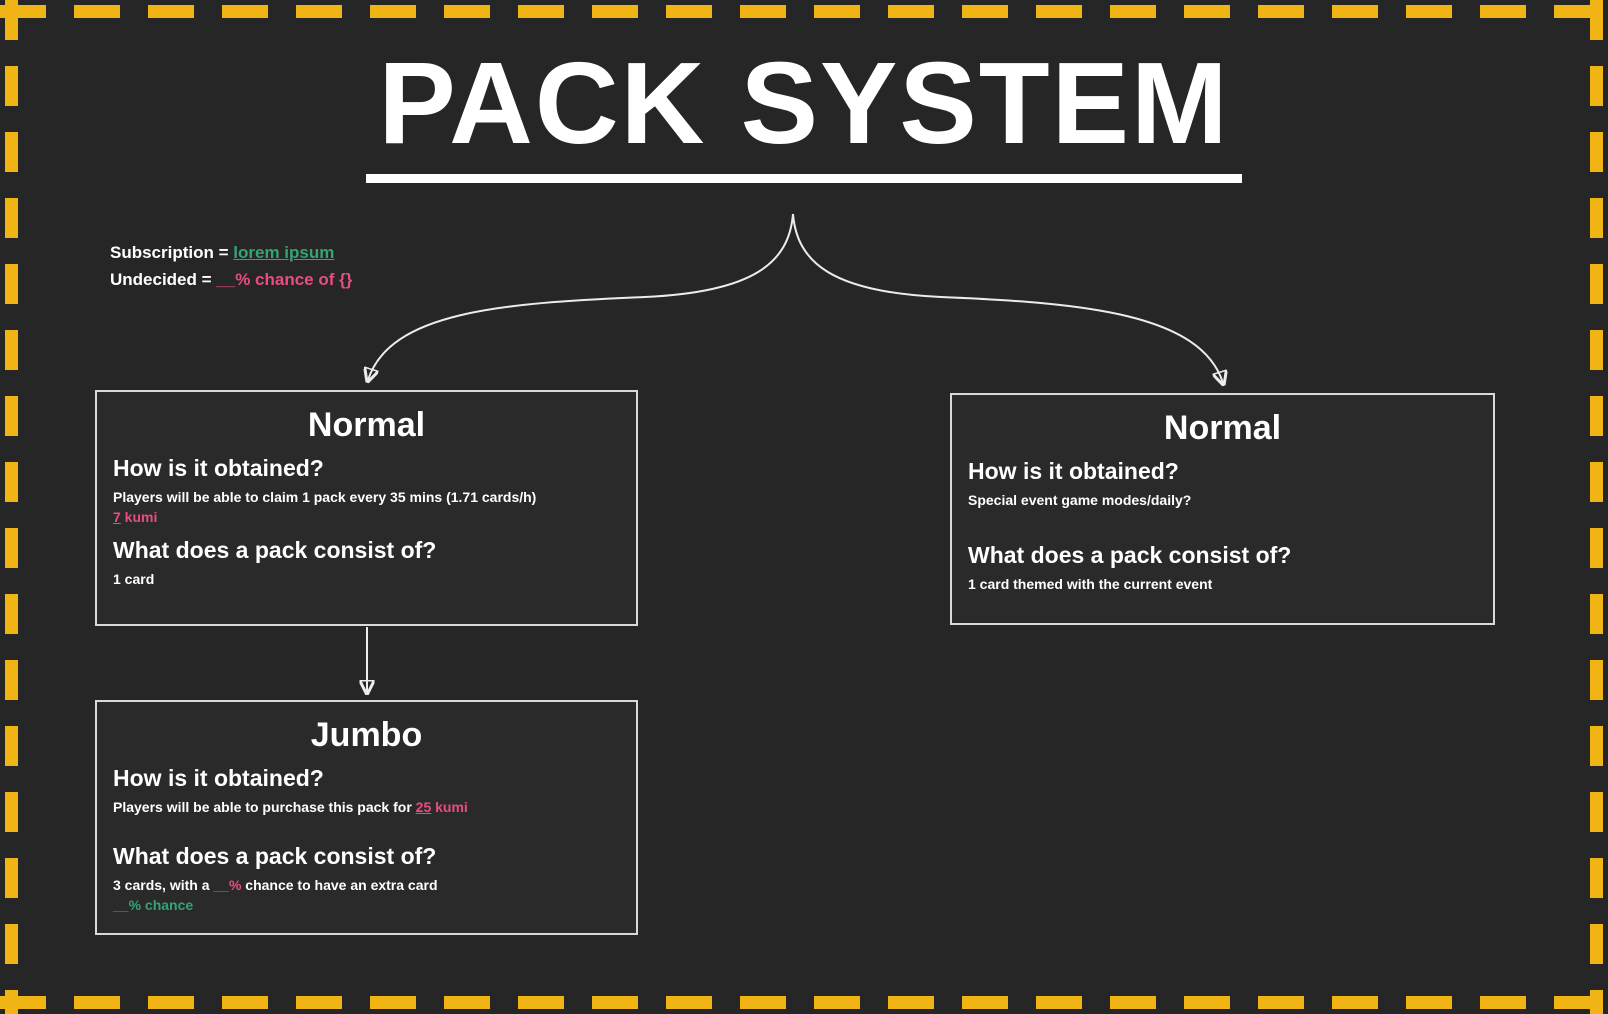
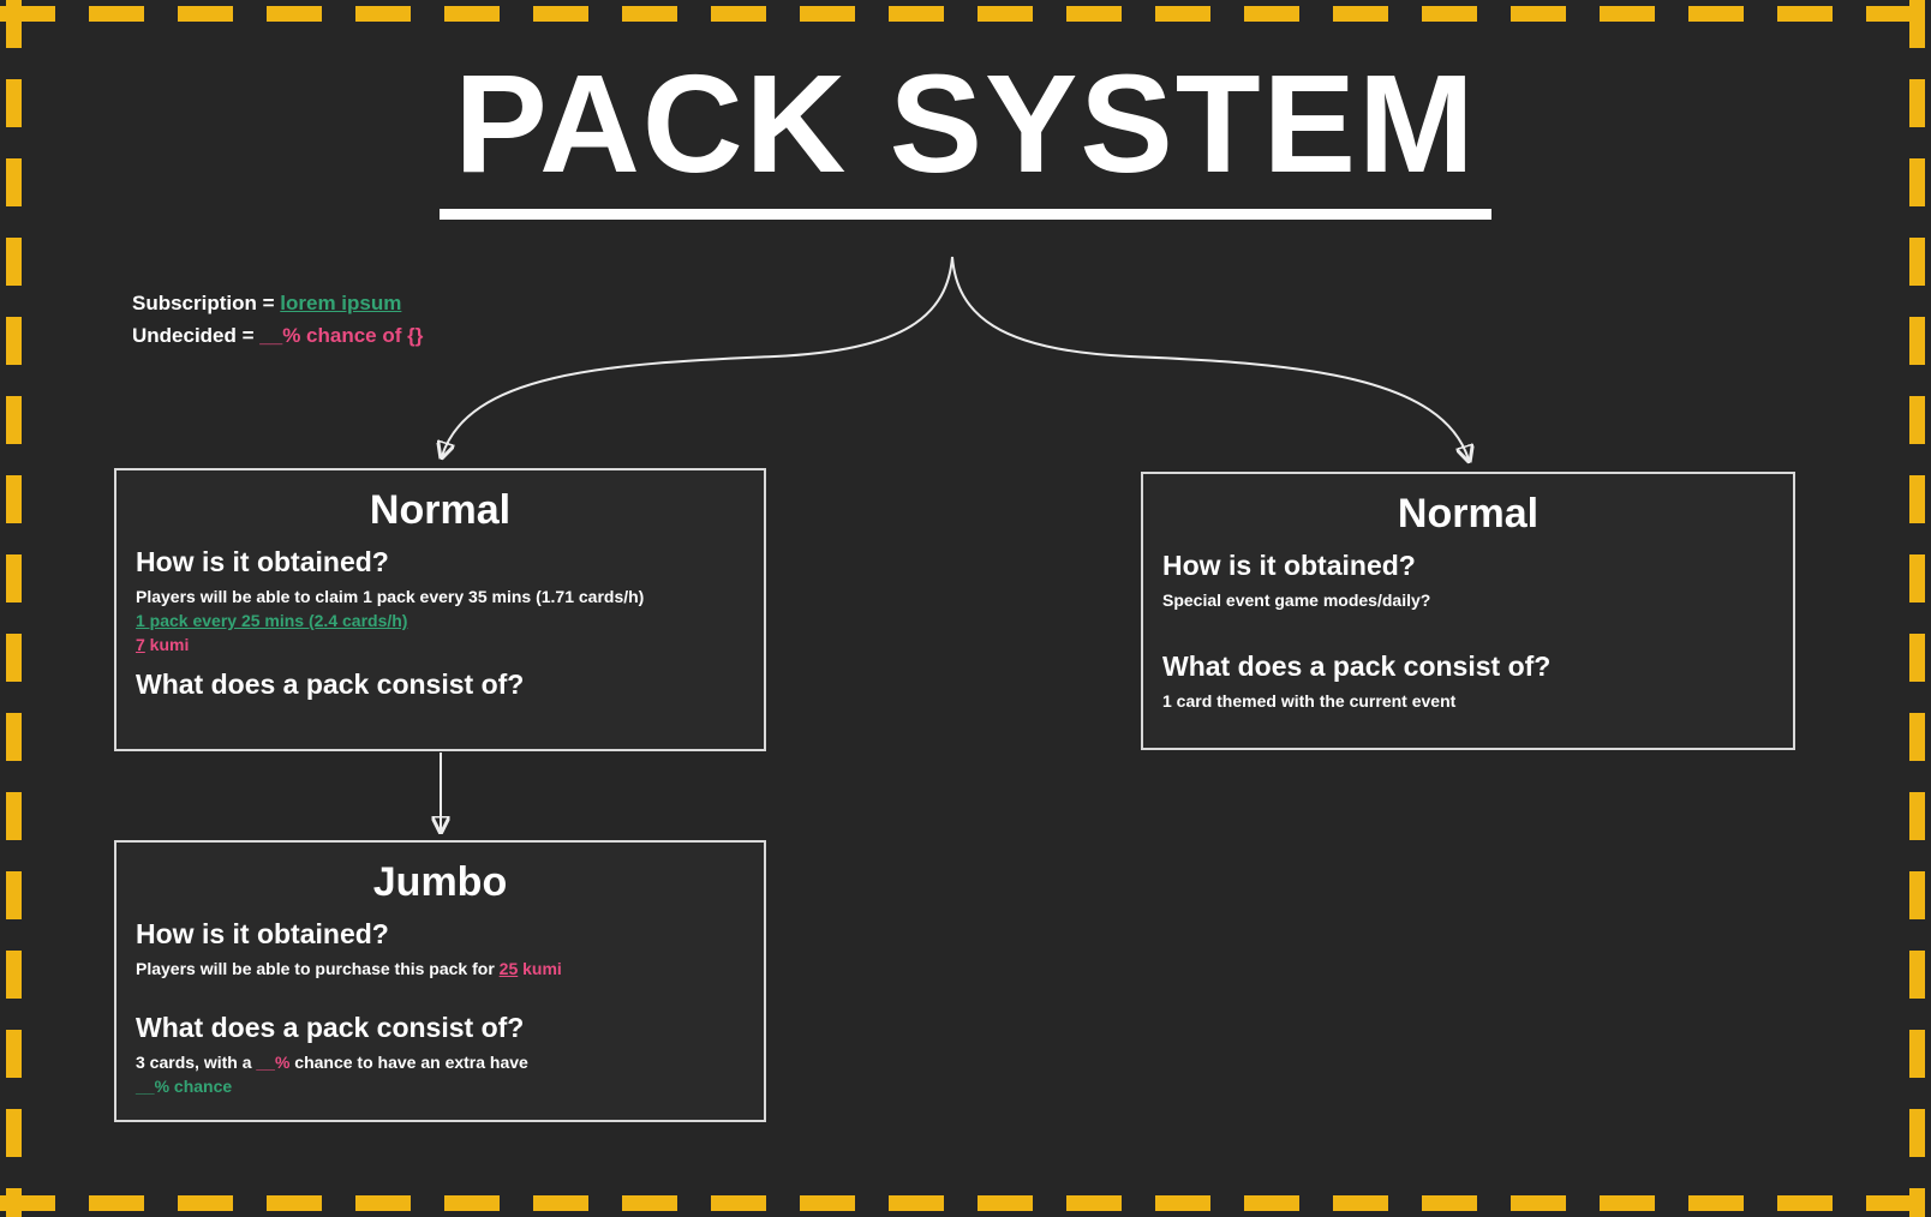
  PACK SYSTEM
  Subscription = lorem ipsum
  Undecided = __% chance of {}
  Normal
  How is it obtained?
  Players will be able to claim 1 pack every 35 mins (1.71 cards/h)
+ 1 pack every 25 mins (2.4 cards/h)
  7 kumi
  What does a pack consist of?
- 1 card
  Normal
  How is it obtained?
  Special event game modes/daily?
  What does a pack consist of?
  1 card themed with the current event
  Jumbo
  How is it obtained?
  Players will be able to purchase this pack for 25 kumi
  What does a pack consist of?
- 3 cards, with a __% chance to have an extra card
+ 3 cards, with a __% chance to have an extra have
  __% chance
